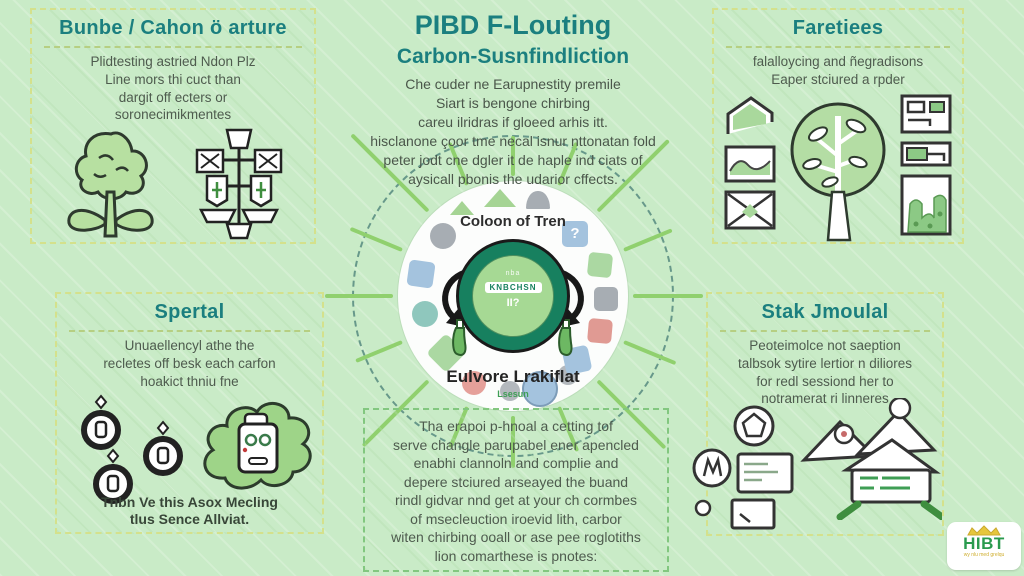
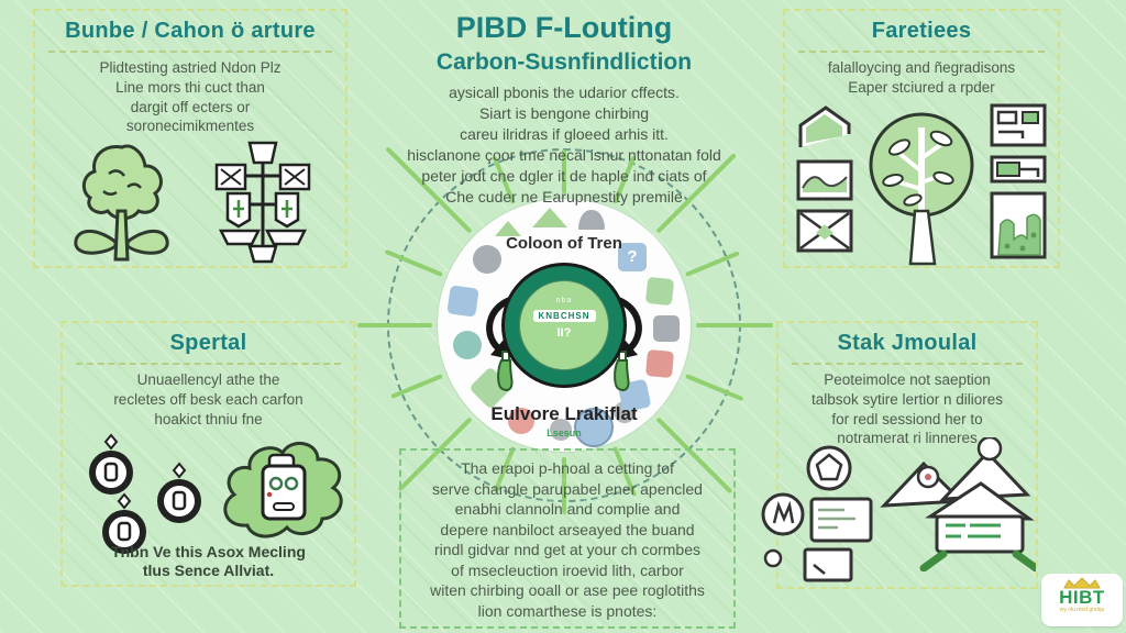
  ?
  Coloon of Tren
  Eulvore Lrakiflat
  Lsesun
  KNBCHSN
  II?
  Bunbe / Cahon ö arture
  Plidtesting astried Ndon Plz
  Line mors thi cuct than
  dargit off ecters or
  soronecimikmentes
  PIBD F-Louting
  Carbon-Susnfindliction
- Che cuder ne Earupnestity premile
+ aysicall pbonis the udarior cffects.
  Siart is bengone chirbing
  careu ilridras if gloeed arhis itt.
  hisclanone çoor tme necal isnur nttonatan fold
  peter jodt cne dgler it de haple ind ciats of
- aysicall pbonis the udarior cffects.
+ Che cuder ne Earupnestity premile
  Faretiees
  falalloycing and ñegradisons
  Eaper stciured a rpder
  Spertal
  Unuaellencyl athe the
  recletes off besk each carfon
  hoakict thniu fne
  Tnbn Ve this Asox Mecling
  tlus Sence Allviat.
  Stak Jmoulal
  Peoteimolce not saeption
  talbsok sytire lertior n diliores
  for redl sessiond her to
  notramerat ri linneres
  Tha erapoi p-hnoal a cetting tof
  serve changle parupabel ener apencled
  enabhi clannoln and complie and
- depere stciured arseayed the buand
+ depere nanbiloct arseayed the buand
  rindl gidvar nnd get at your ch cormbes
  of msecleuction iroevid lith, carbor
  witen chirbing ooall or ase pee roglotiths
  lion comarthese is pnotes:
  HIBT
